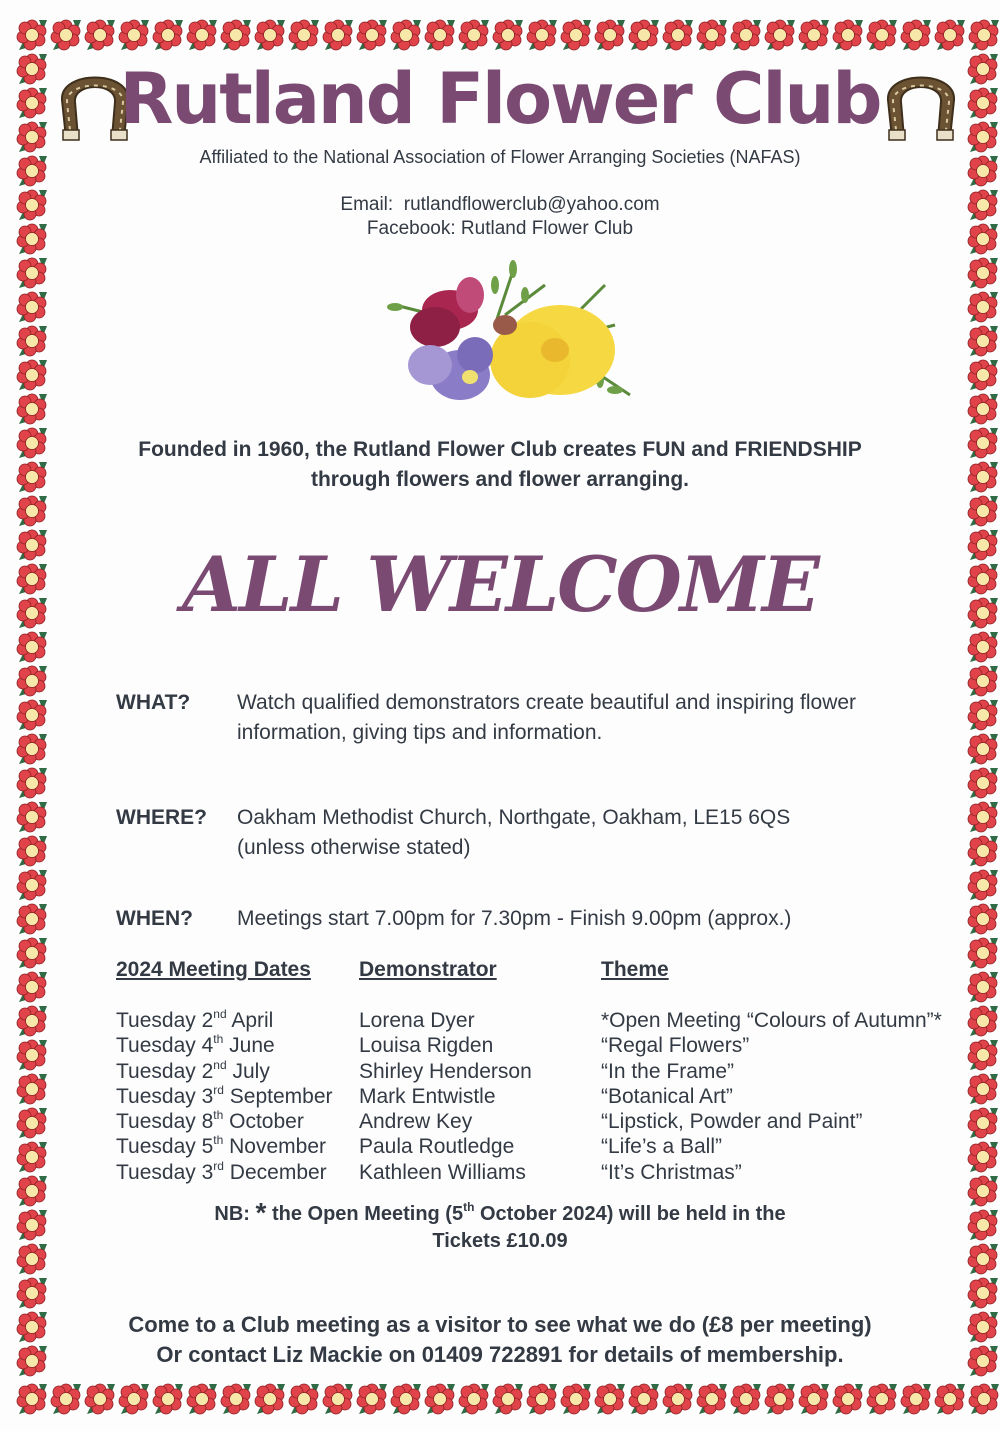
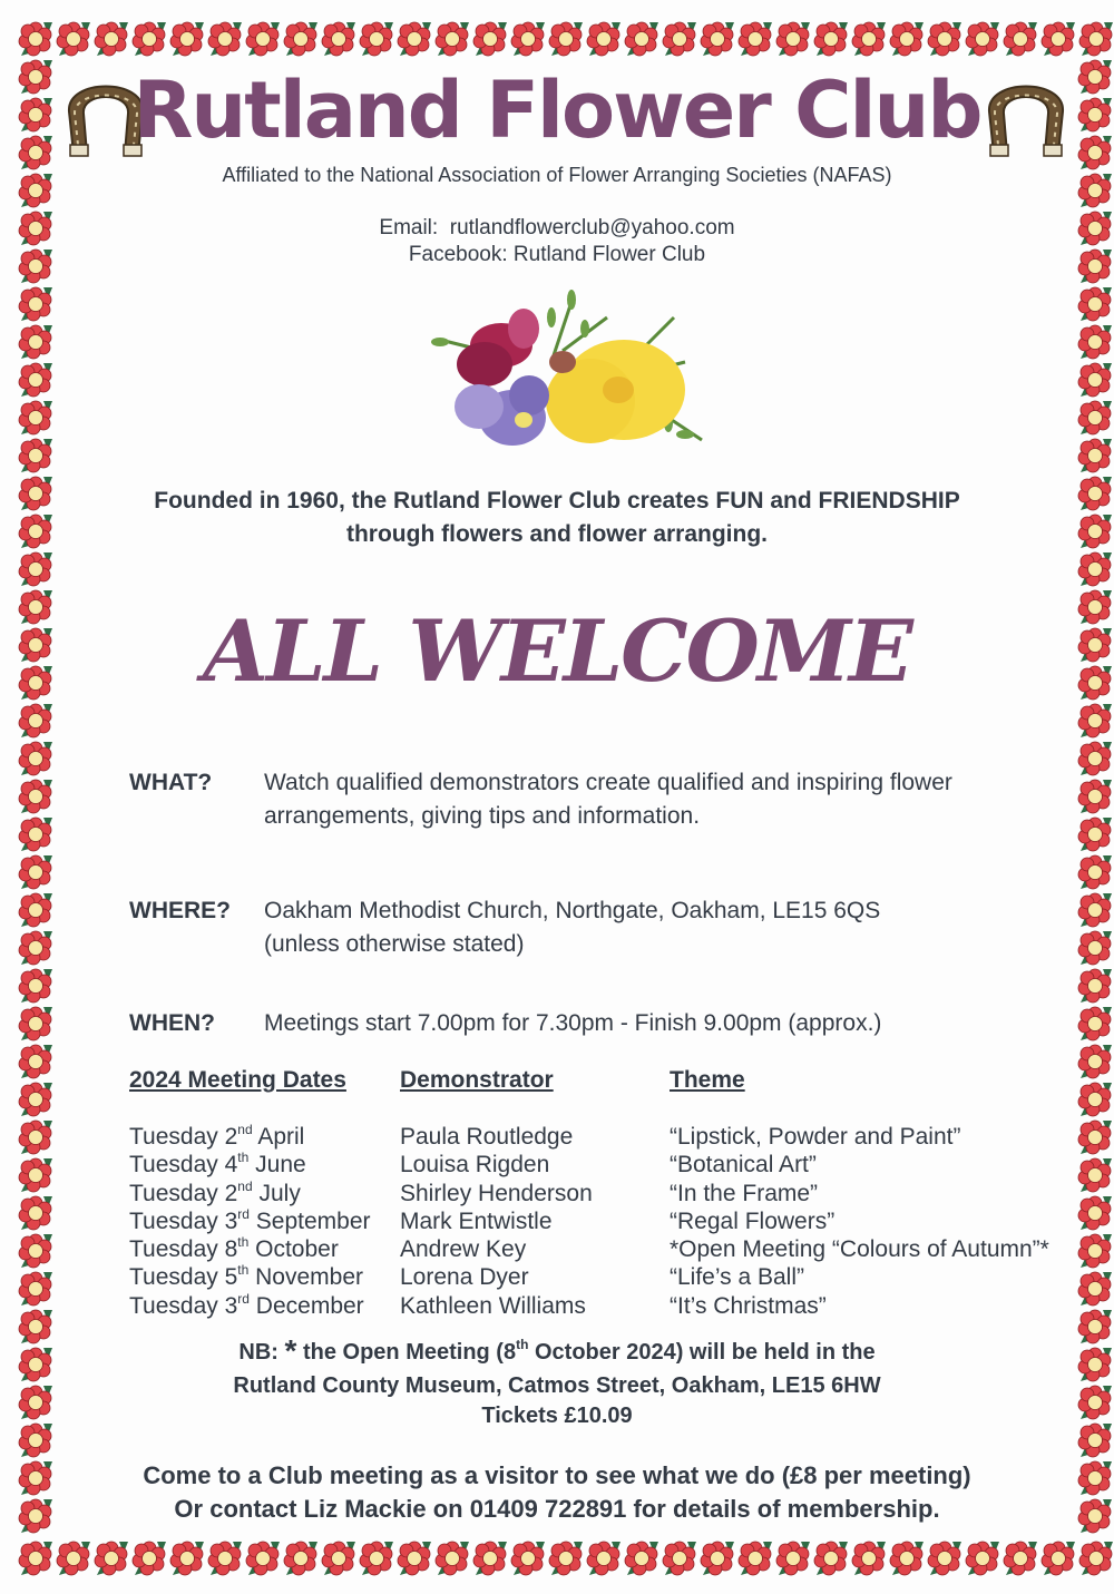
  Rutland Flower Club
  Affiliated to the National Association of Flower Arranging Societies (NAFAS)
  Email: rutlandflowerclub@yahoo.com
  Facebook: Rutland Flower Club
  Founded in 1960, the Rutland Flower Club creates FUN and FRIENDSHIP
  through flowers and flower arranging.
  ALL WELCOME
  WHAT?
- Watch qualified demonstrators create beautiful and inspiring flower
+ Watch qualified demonstrators create qualified and inspiring flower
- information, giving tips and information.
+ arrangements, giving tips and information.
  WHERE?
  Oakham Methodist Church, Northgate, Oakham, LE15 6QS
  (unless otherwise stated)
  WHEN?
  Meetings start 7.00pm for 7.30pm - Finish 9.00pm (approx.)
  2024 Meeting Dates
  Demonstrator
  Theme
  Tuesday 2nd April
  Tuesday 4th June
  Tuesday 2nd July
  Tuesday 3rd September
  Tuesday 8th October
  Tuesday 5th November
  Tuesday 3rd December
- Lorena Dyer
+ Paula Routledge
  Louisa Rigden
  Shirley Henderson
  Mark Entwistle
  Andrew Key
- Paula Routledge
+ Lorena Dyer
  Kathleen Williams
- *Open Meeting “Colours of Autumn”*
+ “Lipstick, Powder and Paint”
- “Regal Flowers”
+ “Botanical Art”
  “In the Frame”
- “Botanical Art”
+ “Regal Flowers”
- “Lipstick, Powder and Paint”
+ *Open Meeting “Colours of Autumn”*
  “Life’s a Ball”
  “It’s Christmas”
- NB: * the Open Meeting (5th October 2024) will be held in the
+ NB: * the Open Meeting (8th October 2024) will be held in the
+ Rutland County Museum, Catmos Street, Oakham, LE15 6HW
  Tickets £10.09
  Come to a Club meeting as a visitor to see what we do (£8 per meeting)
  Or contact Liz Mackie on 01409 722891 for details of membership.
